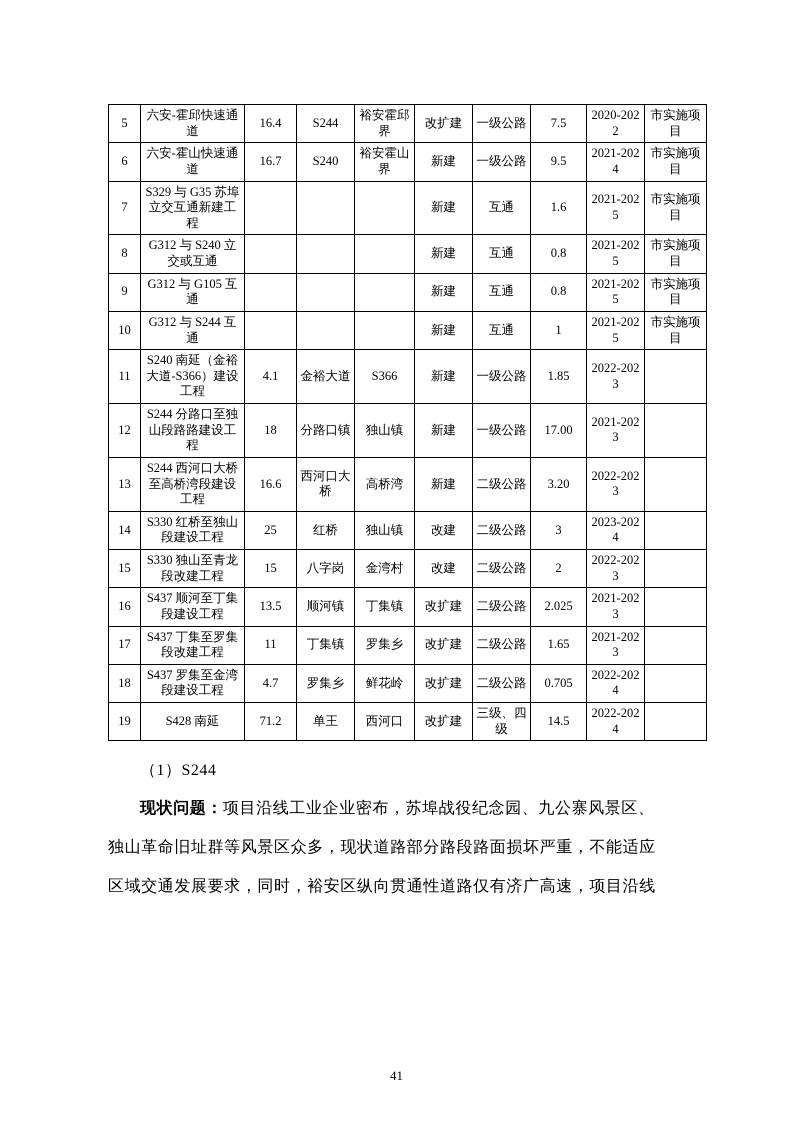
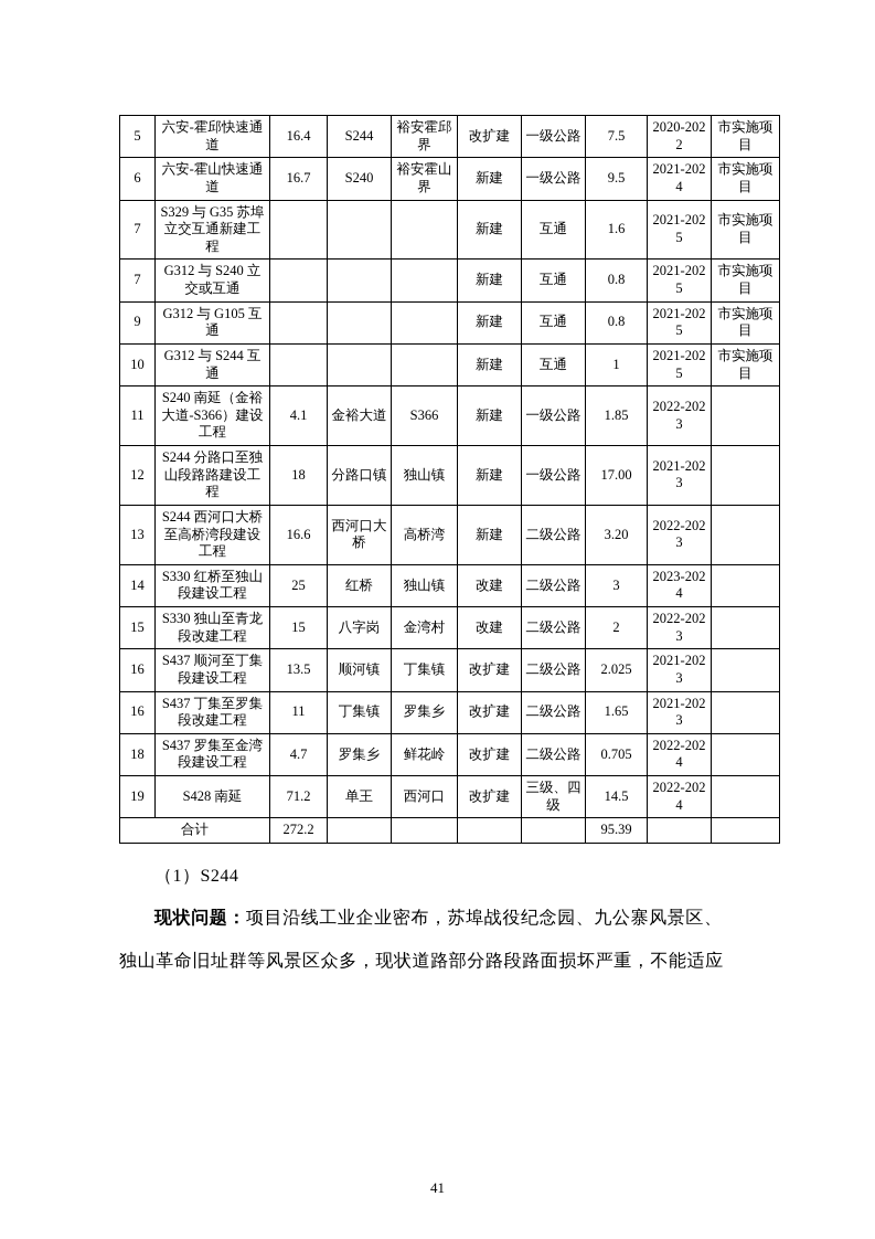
  5	六安-霍邱快速通道	16.4	S244	裕安霍邱界	改扩建	一级公路	7.5	2020-2022	市实施项目
  6	六安-霍山快速通道	16.7	S240	裕安霍山界	新建	一级公路	9.5	2021-2024	市实施项目
  7	S329 与 G35 苏埠立交互通新建工程				新建	互通	1.6	2021-2025	市实施项目
- 8	G312 与 S240 立交或互通				新建	互通	0.8	2021-2025	市实施项目
+ 7	G312 与 S240 立交或互通				新建	互通	0.8	2021-2025	市实施项目
  9	G312 与 G105 互通				新建	互通	0.8	2021-2025	市实施项目
  10	G312 与 S244 互通				新建	互通	1	2021-2025	市实施项目
  11	S240 南延（金裕大道-S366）建设工程	4.1	金裕大道	S366	新建	一级公路	1.85	2022-2023
  12	S244 分路口至独山段路路建设工程	18	分路口镇	独山镇	新建	一级公路	17.00	2021-2023
  13	S244 西河口大桥至高桥湾段建设工程	16.6	西河口大桥	高桥湾	新建	二级公路	3.20	2022-2023
  14	S330 红桥至独山段建设工程	25	红桥	独山镇	改建	二级公路	3	2023-2024
  15	S330 独山至青龙段改建工程	15	八字岗	金湾村	改建	二级公路	2	2022-2023
  16	S437 顺河至丁集段建设工程	13.5	顺河镇	丁集镇	改扩建	二级公路	2.025	2021-2023
- 17	S437 丁集至罗集段改建工程	11	丁集镇	罗集乡	改扩建	二级公路	1.65	2021-2023
+ 16	S437 丁集至罗集段改建工程	11	丁集镇	罗集乡	改扩建	二级公路	1.65	2021-2023
  18	S437 罗集至金湾段建设工程	4.7	罗集乡	鲜花岭	改扩建	二级公路	0.705	2022-2024
  19	S428 南延	71.2	单王	西河口	改扩建	三级、四级	14.5	2022-2024
+ 合计	272.2					95.39
  （1）S244
  现状问题：项目沿线工业企业密布，苏埠战役纪念园、九公寨风景区、
  独山革命旧址群等风景区众多，现状道路部分路段路面损坏严重，不能适应
- 区域交通发展要求，同时，裕安区纵向贯通性道路仅有济广高速，项目沿线
  41
